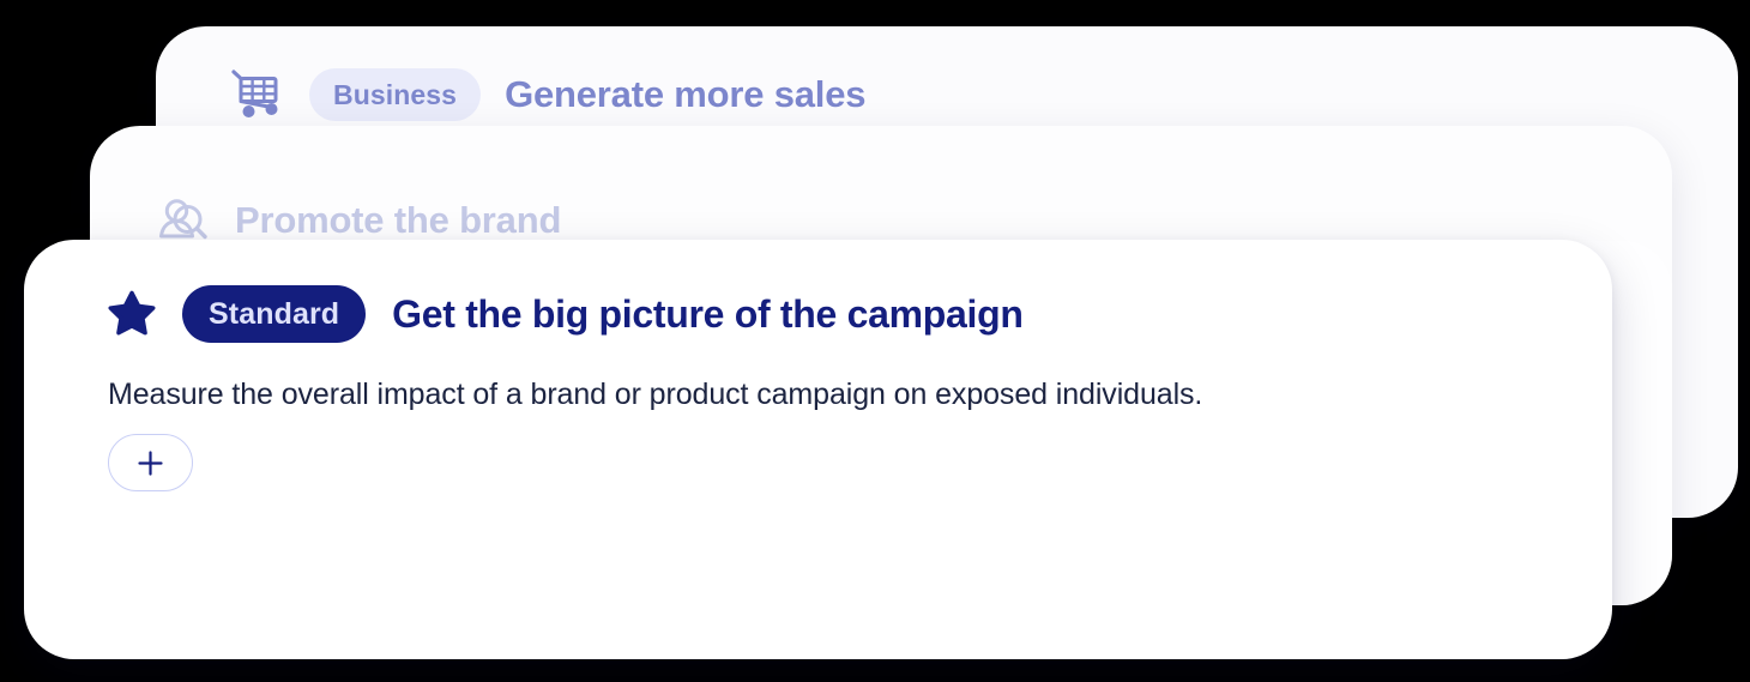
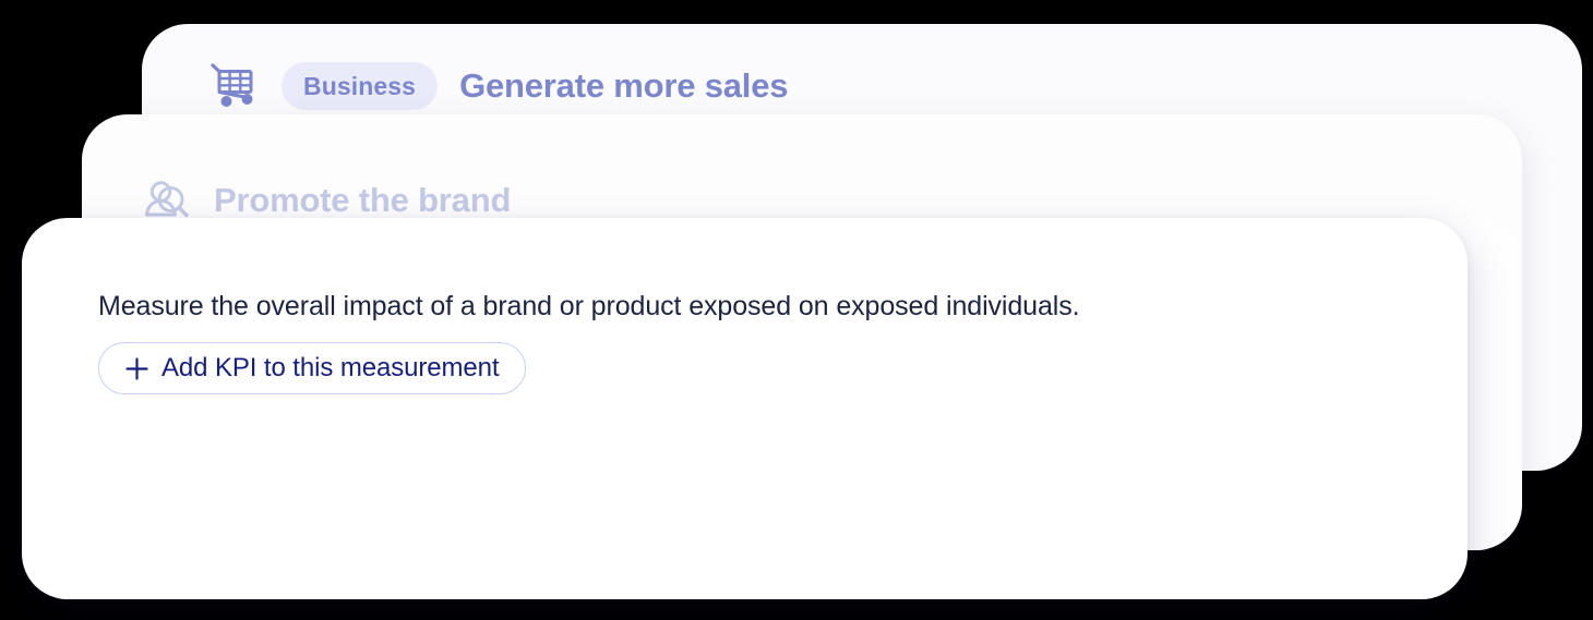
  Business
  Generate more sales
  Promote the brand
- Standard
- Get the big picture of the campaign
- Measure the overall impact of a brand or product campaign on exposed individuals.
+ Measure the overall impact of a brand or product exposed on exposed individuals.
+ Add KPI to this measurement
